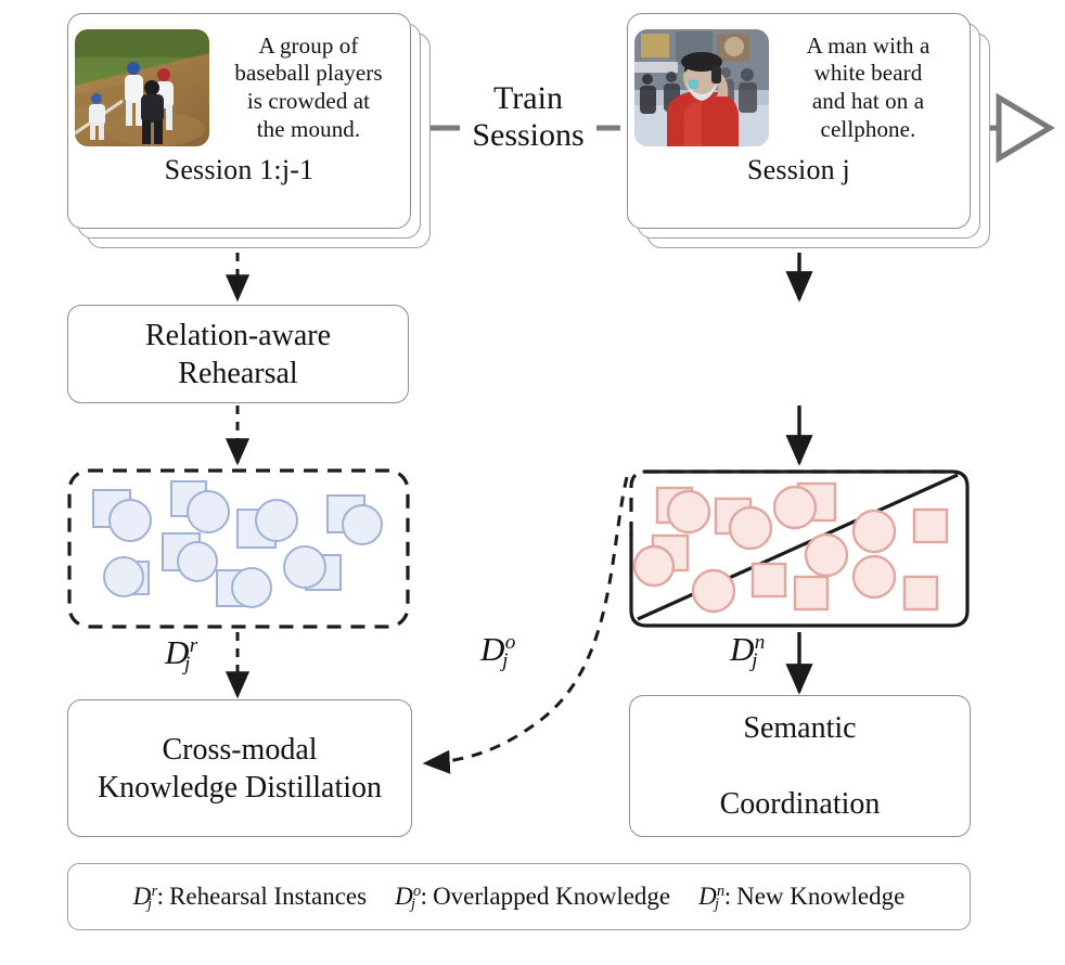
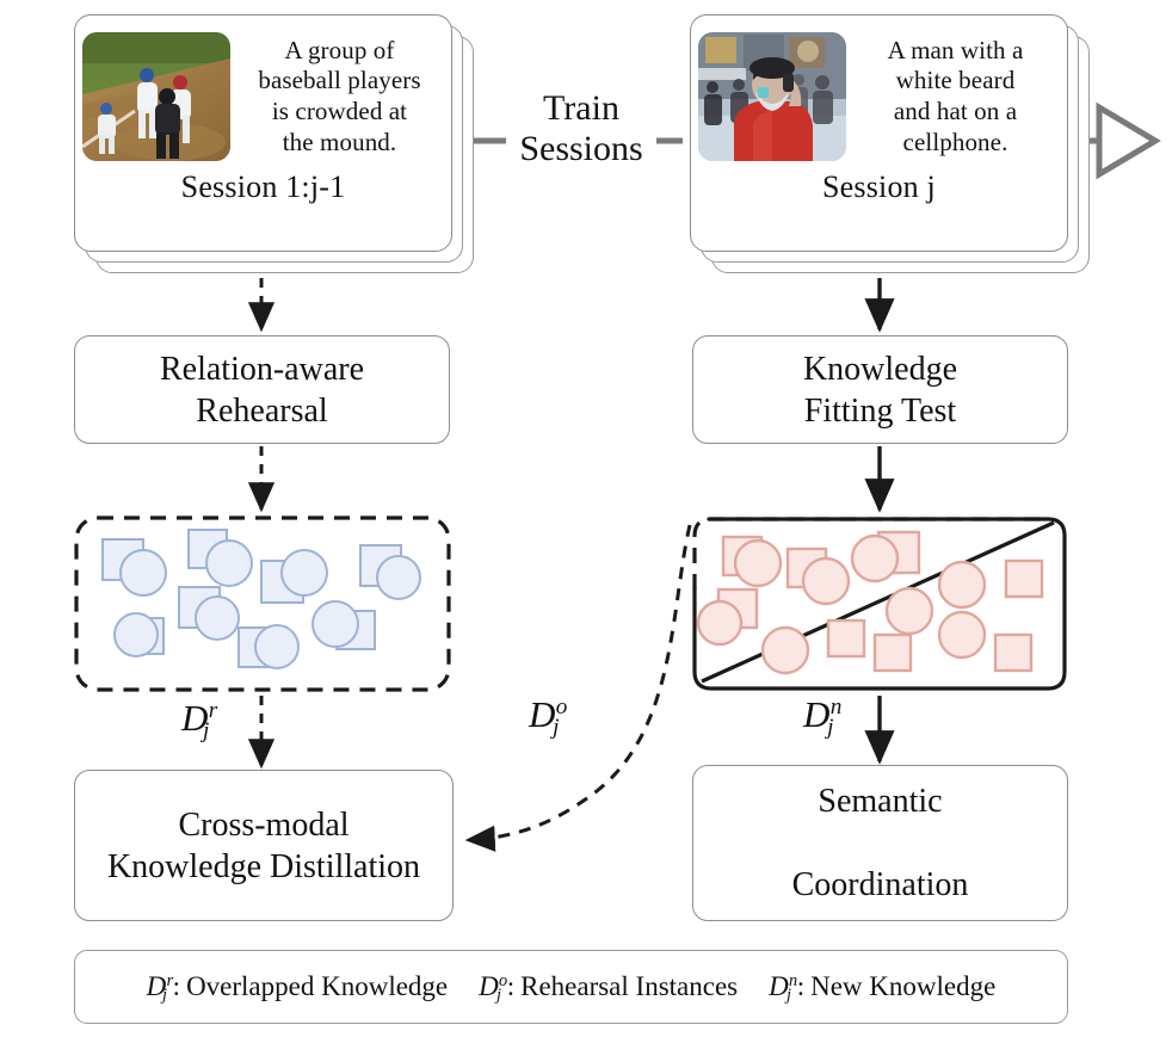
  A group of
  baseball players
  is crowded at
  the mound.
  Session 1:j-1
  A man with a
  white beard
  and hat on a
  cellphone.
  Session j
  Train
  Sessions
  Relation-aware
  Rehearsal
+ Knowledge
+ Fitting Test
  Drj
  Doj
  Dnj
  Cross-modal
  Knowledge Distillation
  Semantic
  Coordination
  Drj
  :
- Rehearsal Instances
+ Overlapped Knowledge
  Doj
  :
- Overlapped Knowledge
+ Rehearsal Instances
  Dnj
  :
  New Knowledge
